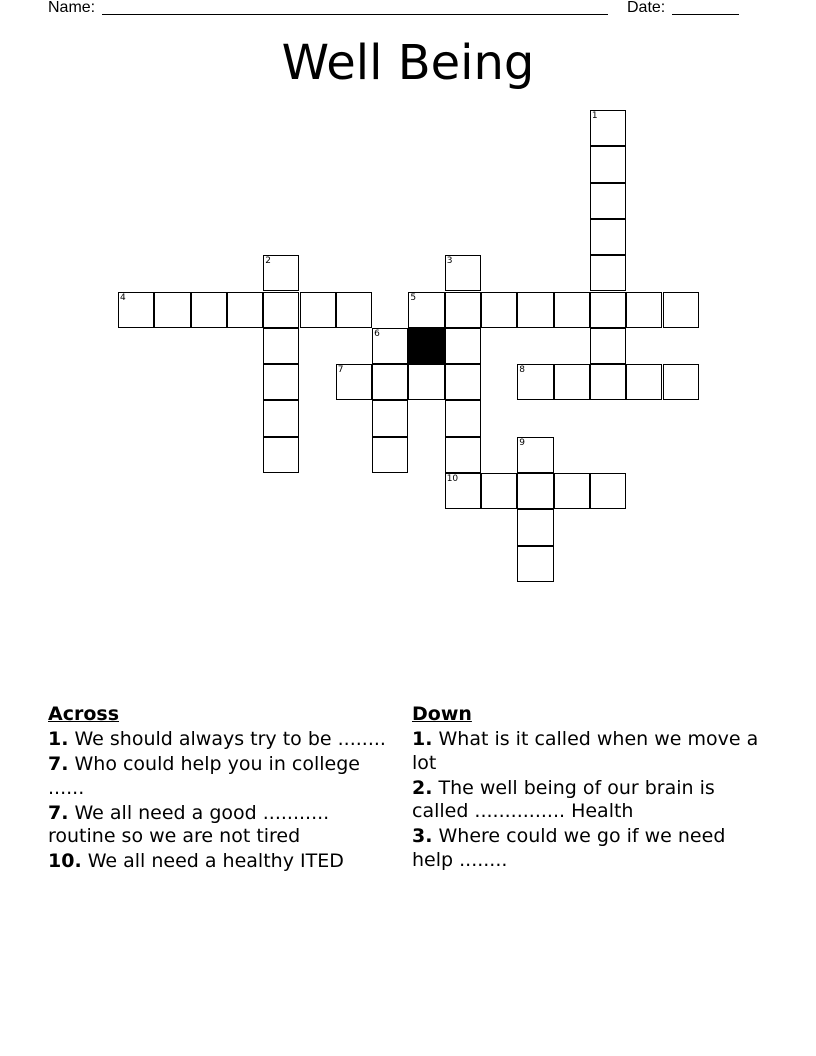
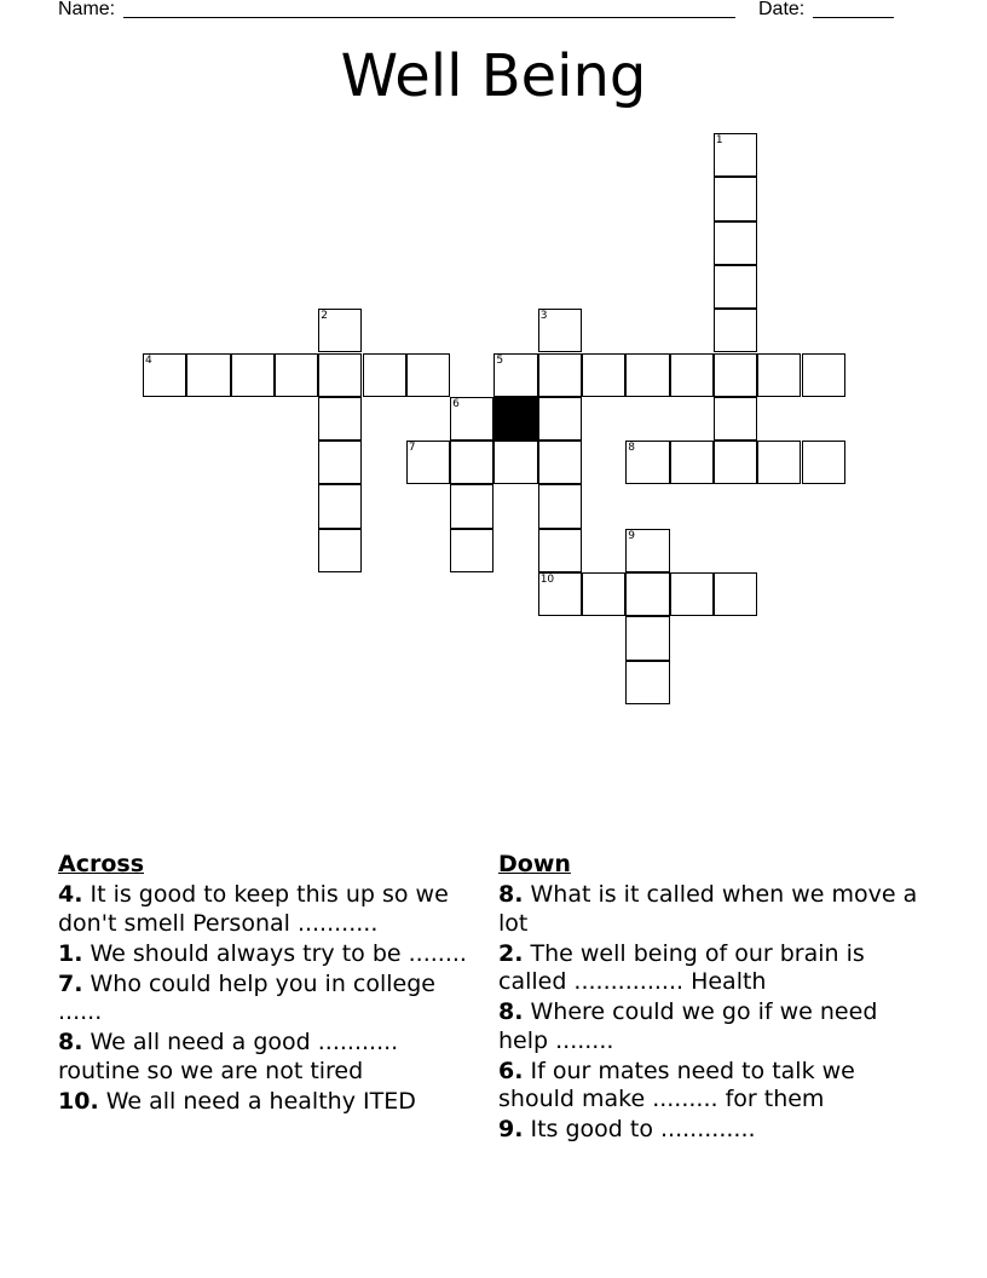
  Name:
  Date:
  Well Being
  1
  2
  3
  10
  4
  5
  6
  7
  8
  9
  Across
+ 4. It is good to keep this up so we don't smell Personal ...........
  1. We should always try to be ........
  7. Who could help you in college ......
- 7. We all need a good ........... routine so we are not tired
+ 8. We all need a good ........... routine so we are not tired
  10. We all need a healthy ITED
  Down
- 1. What is it called when we move a lot
+ 8. What is it called when we move a lot
  2. The well being of our brain is called ............... Health
- 3. Where could we go if we need help ........
+ 8. Where could we go if we need help ........
+ 6. If our mates need to talk we should make ......... for them
+ 9. Its good to .............
